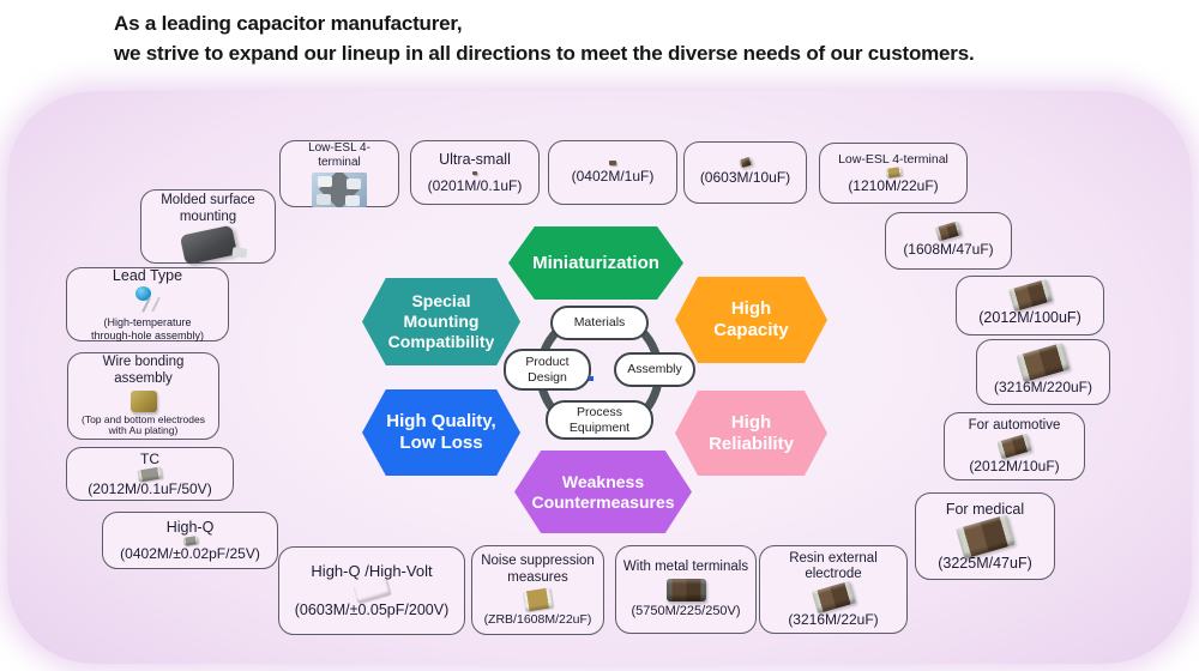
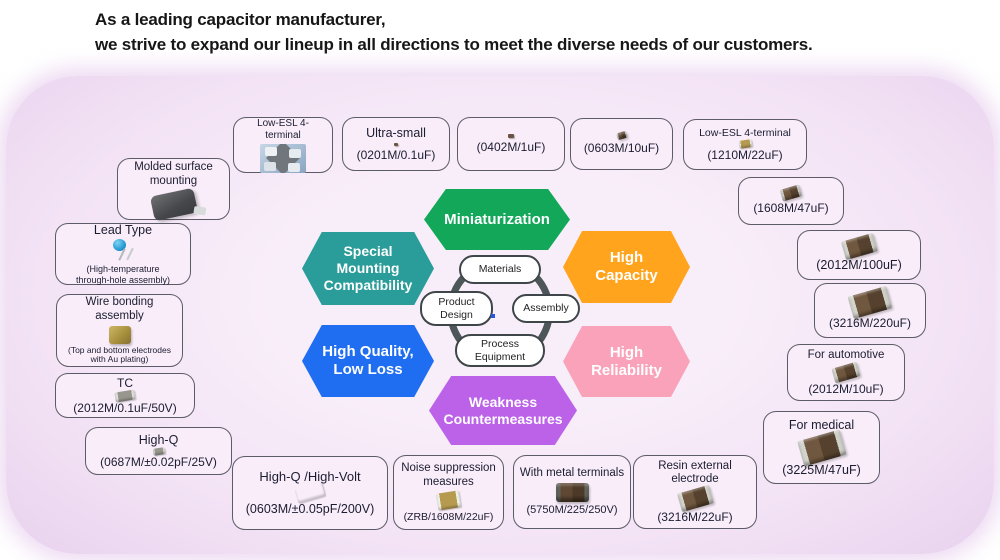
  As a leading capacitor manufacturer,
  we strive to expand our lineup in all directions to meet the diverse needs of our customers.
  Miniaturization
  Special
  Mounting
  Compatibility
  High
  Capacity
  High Quality,
  Low Loss
  High
  Reliability
  Weakness
  Countermeasures
  Materials
  Product
  Design
  Assembly
  Process
  Equipment
  Molded surface
  mounting
  Low-ESL 4-
  terminal
  Ultra-small
  (0201M/0.1uF)
  (0402M/1uF)
  (0603M/10uF)
  Low-ESL 4-terminal
  (1210M/22uF)
  (1608M/47uF)
  (2012M/100uF)
  (3216M/220uF)
  For automotive
  (2012M/10uF)
  For medical
  (3225M/47uF)
  Resin external
  electrode
  (3216M/22uF)
  With metal terminals
  (5750M/225/250V)
  Noise suppression
  measures
  (ZRB/1608M/22uF)
  High-Q /High-Volt
  (0603M/±0.05pF/200V)
  High-Q
- (0402M/±0.02pF/25V)
+ (0687M/±0.02pF/25V)
  TC
  (2012M/0.1uF/50V)
  Wire bonding
  assembly
  (Top and bottom electrodes
  with Au plating)
  Lead Type
  (High-temperature
  through-hole assembly)
